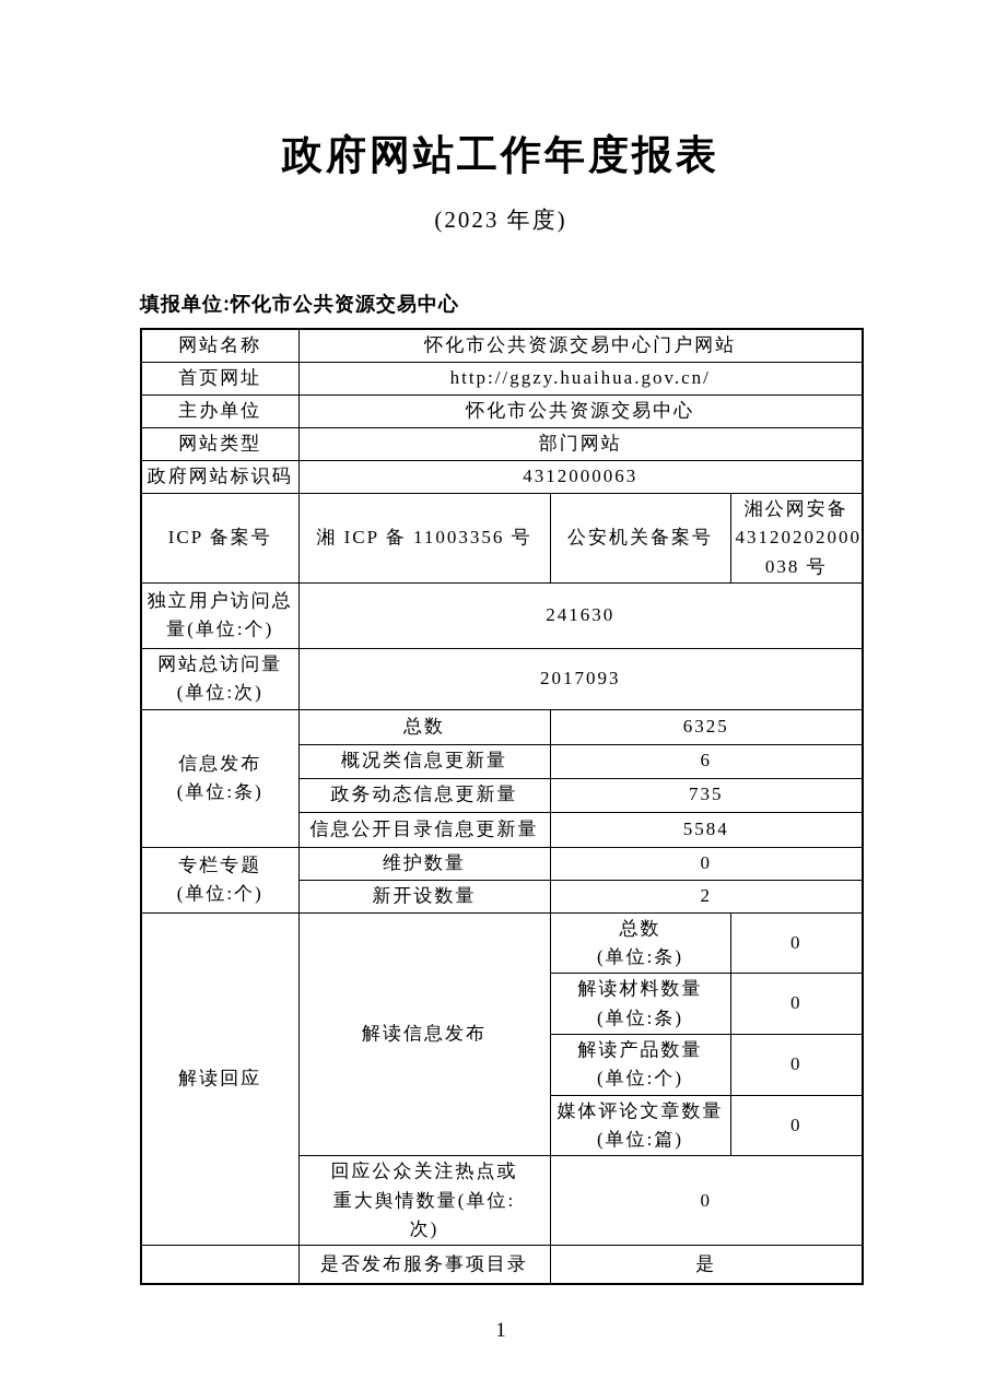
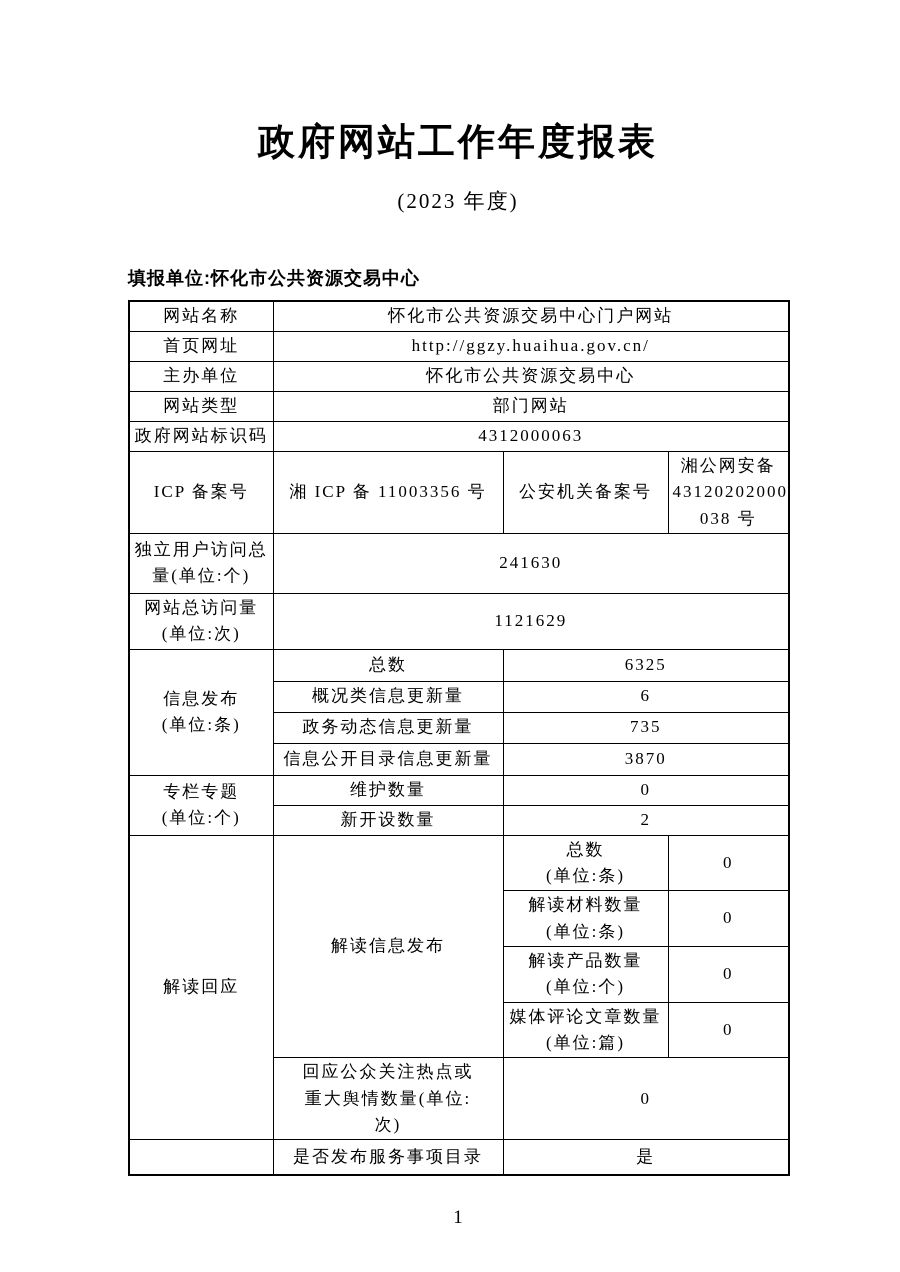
  政府网站工作年度报表
  (2023 年度)
  填报单位:怀化市公共资源交易中心
  网站名称	怀化市公共资源交易中心门户网站
  首页网址	http://ggzy.huaihua.gov.cn/
  主办单位	怀化市公共资源交易中心
  网站类型	部门网站
  政府网站标识码	4312000063
  ICP 备案号	湘 ICP 备 11003356 号	公安机关备案号	湘公网安备 43120202000 038 号
  独立用户访问总 量(单位:个)	241630
- 网站总访问量 (单位:次)	2017093
+ 网站总访问量 (单位:次)	1121629
  信息发布 (单位:条)	总数	6325
  概况类信息更新量	6
  政务动态信息更新量	735
- 信息公开目录信息更新量	5584
+ 信息公开目录信息更新量	3870
  专栏专题 (单位:个)	维护数量	0
  新开设数量	2
  解读回应	解读信息发布	总数 (单位:条)	0
  解读材料数量 (单位:条)	0
  解读产品数量 (单位:个)	0
  媒体评论文章数量 (单位:篇)	0
  回应公众关注热点或 重大舆情数量(单位: 次)	0
  	是否发布服务事项目录	是
  1
